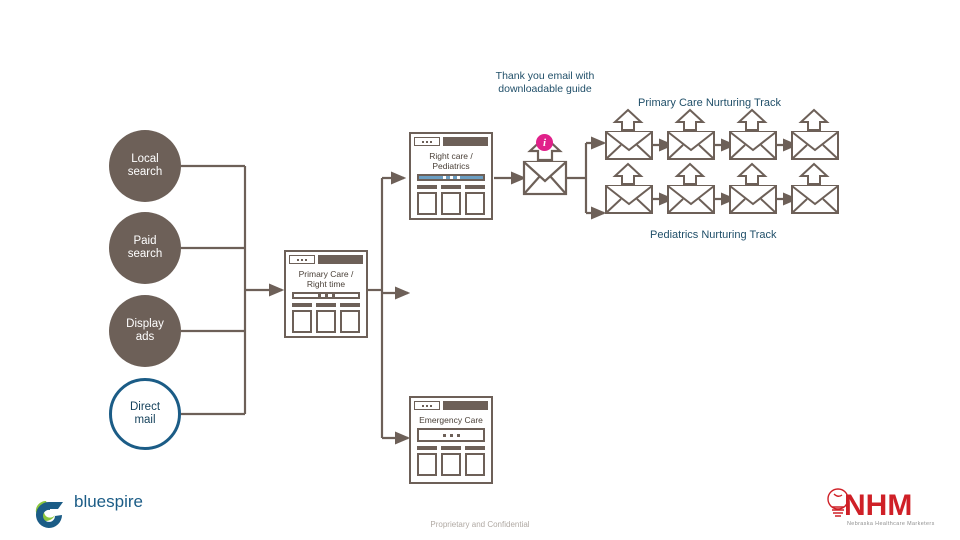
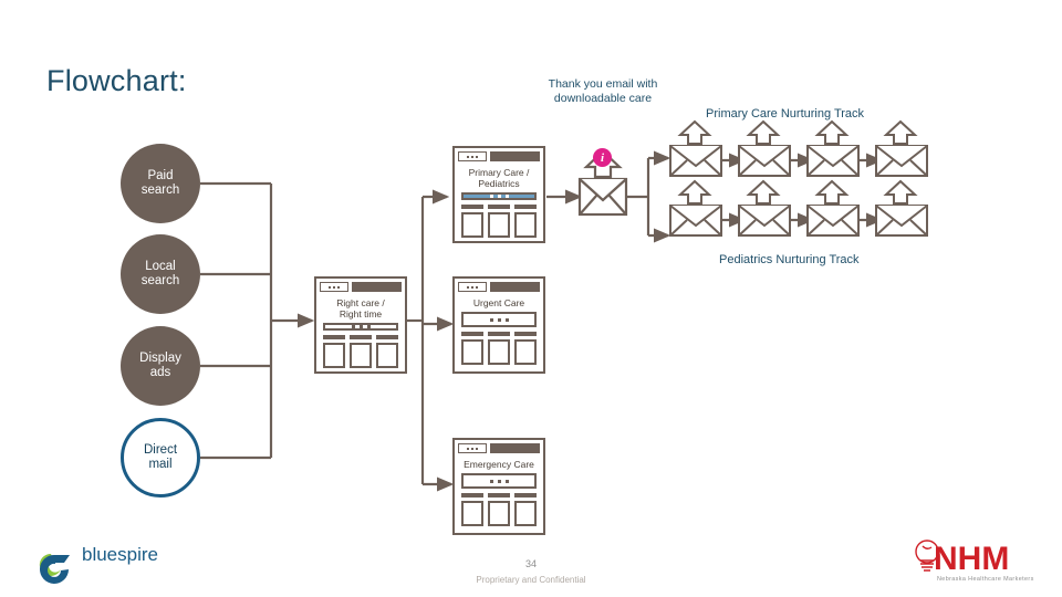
+ Flowchart:
- Local
+ Paid
  search
- Paid
+ Local
  search
  Display
  ads
  Direct
  mail
- Primary Care /
+ Right care /
  Right time
- Right care /
+ Primary Care /
  Pediatrics
+ Urgent Care
  Emergency Care
- Thank you email with downloadable guide
+ Thank you email with downloadable care
  i
  Primary Care Nurturing Track
  Pediatrics Nurturing Track
+ 34
  Proprietary and Confidential
  bluespire
  NHM
